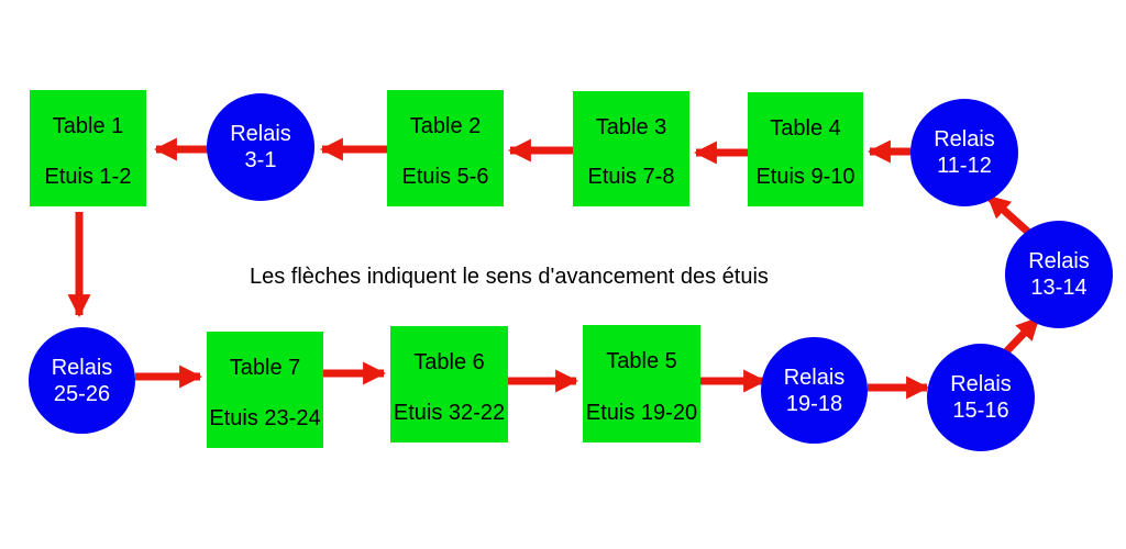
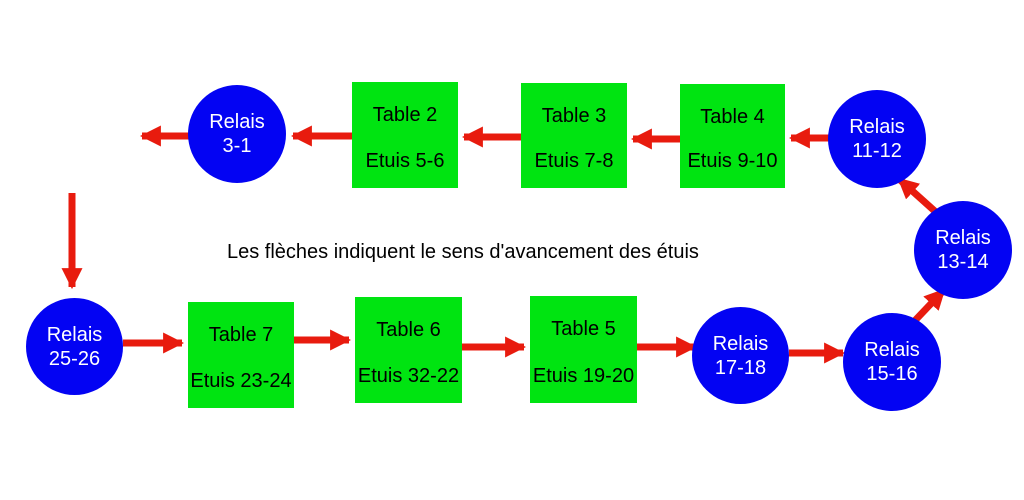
- Table 1
- Etuis 1-2
  Relais
  3-1
  Table 2
  Etuis 5-6
  Table 3
  Etuis 7-8
  Table 4
  Etuis 9-10
  Relais
  11-12
  Relais
  13-14
  Les flèches indiquent le sens d'avancement des étuis
  Relais
  25-26
  Table 7
  Etuis 23-24
  Table 6
  Etuis 32-22
  Table 5
  Etuis 19-20
  Relais
- 19-18
+ 17-18
  Relais
  15-16
